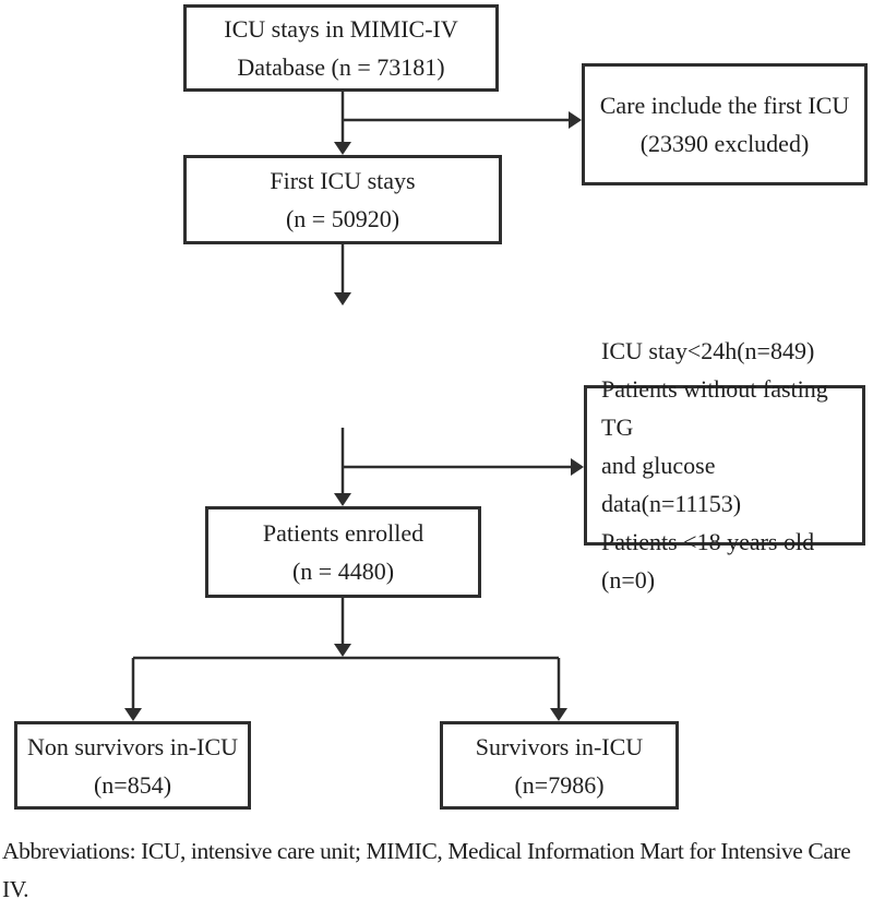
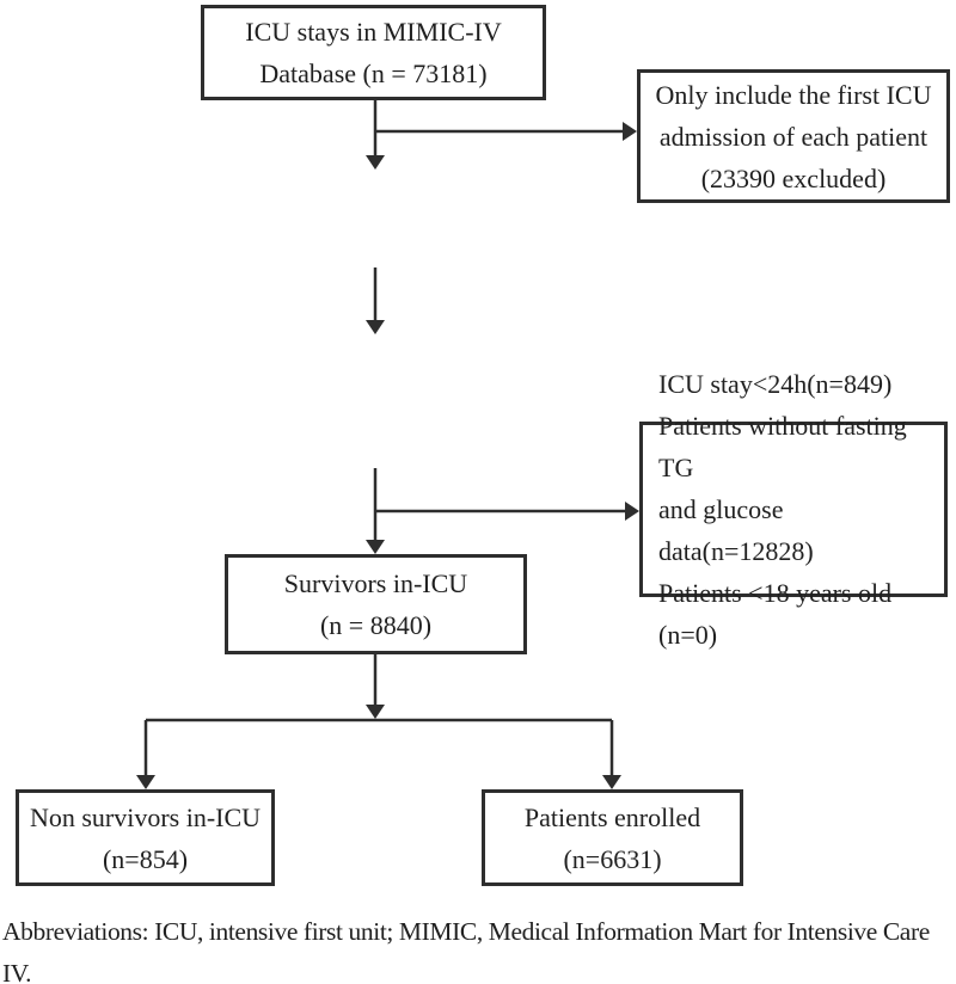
  ICU stays in MIMIC-IV
  Database (n = 73181)
- Care include the first ICU
+ Only include the first ICU
+ admission of each patient
  (23390 excluded)
- First ICU stays
- (n = 50920)
  ICU stay<24h(n=849)
  Patients without fasting TG
- and glucose data(n=11153)
+ and glucose data(n=12828)
  Patients <18 years old (n=0)
- Patients enrolled
+ Survivors in-ICU
- (n = 4480)
+ (n = 8840)
  Non survivors in-ICU
  (n=854)
- Survivors in-ICU
+ Patients enrolled
- (n=7986)
+ (n=6631)
- Abbreviations: ICU, intensive care unit; MIMIC, Medical Information Mart for Intensive Care
+ Abbreviations: ICU, intensive first unit; MIMIC, Medical Information Mart for Intensive Care
  IV.
